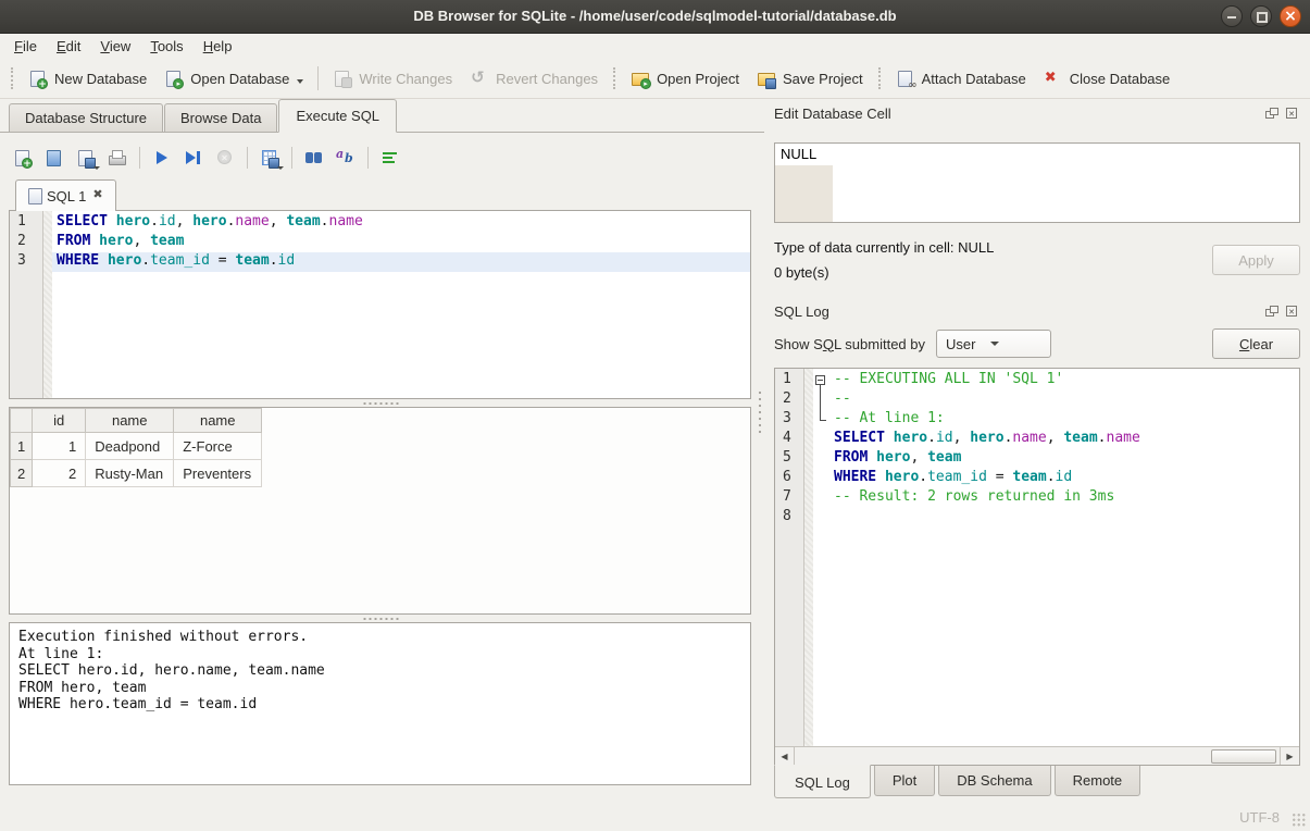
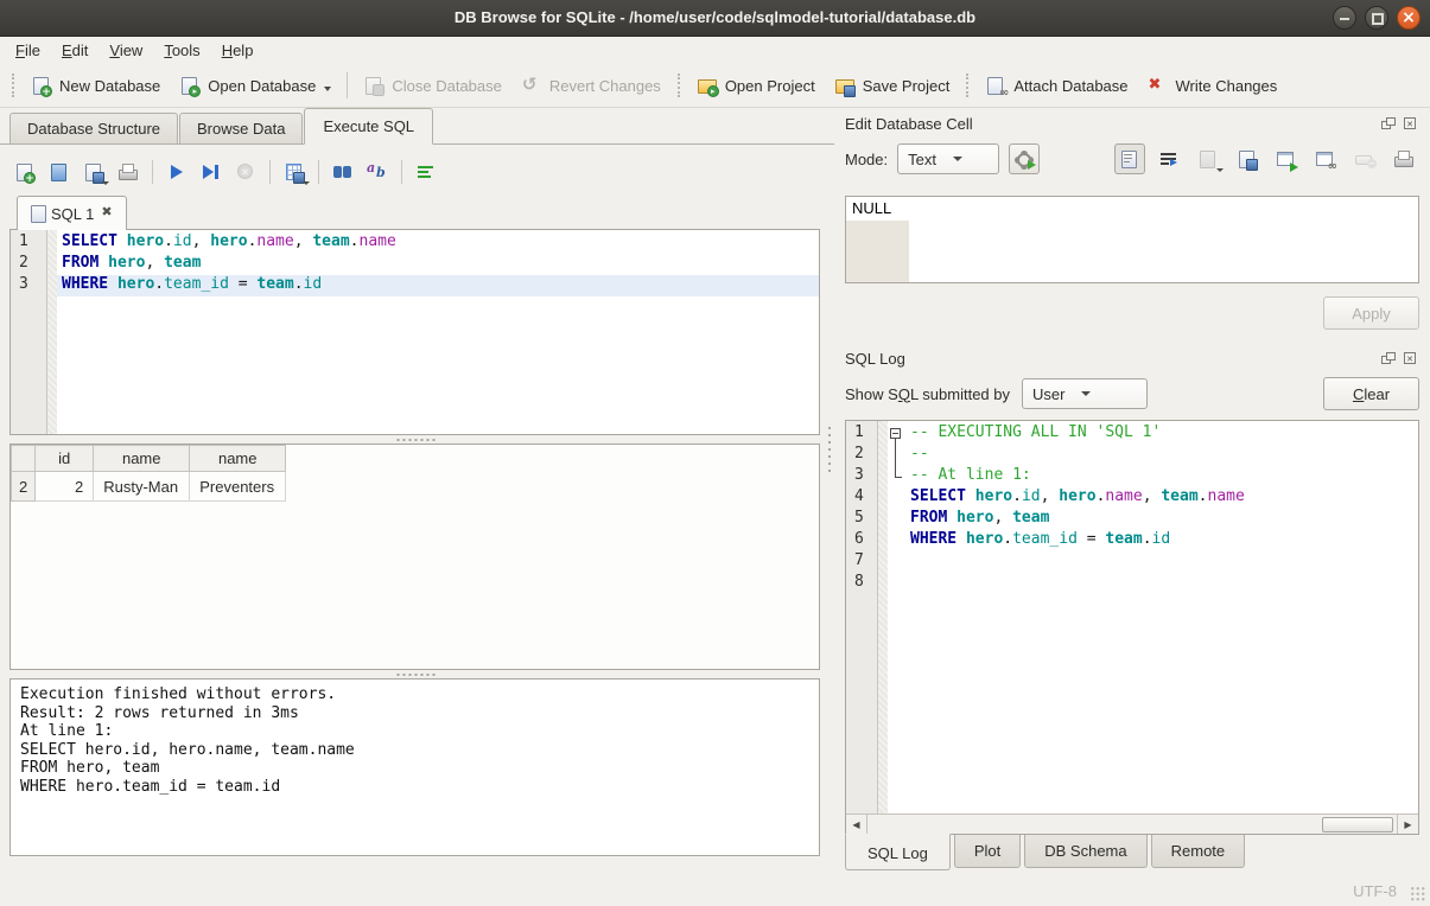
- DB Browser for SQLite - /home/user/code/sqlmodel-tutorial/database.db
+ DB Browse for SQLite - /home/user/code/sqlmodel-tutorial/database.db
  File
  Edit
  View
  Tools
  Help
  New Database
  Open Database
- Write Changes
+ Close Database
  Revert Changes
  Open Project
  Save Project
  Attach Database
- Close Database
+ Write Changes
  Database Structure
  Browse Data
  Execute SQL
  SQL 1
  1
  SELECT hero.id, hero.name, team.name
  2
  FROM hero, team
  3
  WHERE hero.team_id = team.id
  	id	name	name
- 1	1	Deadpond	Z-Force
  2	2	Rusty-Man	Preventers
  Execution finished without errors.
+ Result: 2 rows returned in 3ms
  At line 1:
  SELECT hero.id, hero.name, team.name
  FROM hero, team
  WHERE hero.team_id = team.id
  Edit Database Cell
+ Mode:
+ Text
  NULL
- Type of data currently in cell: NULL
- 0 byte(s)
  Apply
  SQL Log
  Show SQL submitted by
  User
  Clear
  1
  -- EXECUTING ALL IN 'SQL 1'
  2
  --
  3
  -- At line 1:
  4
  SELECT hero.id, hero.name, team.name
  5
  FROM hero, team
  6
  WHERE hero.team_id = team.id
  7
- -- Result: 2 rows returned in 3ms
  8
  ◀
  ▶
  SQL Log
  Plot
  DB Schema
  Remote
  UTF-8
